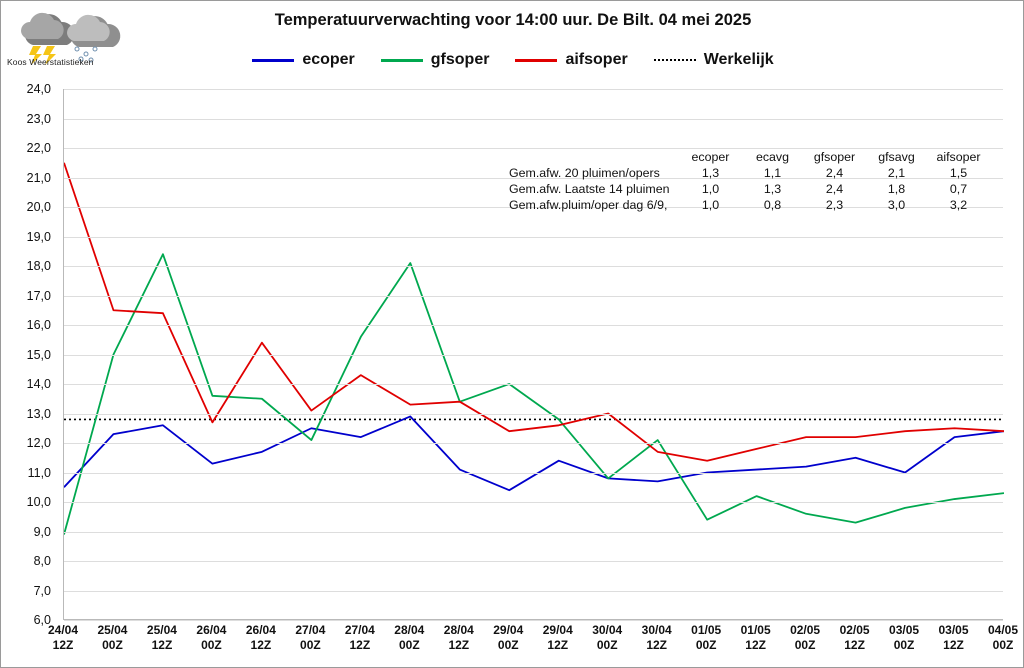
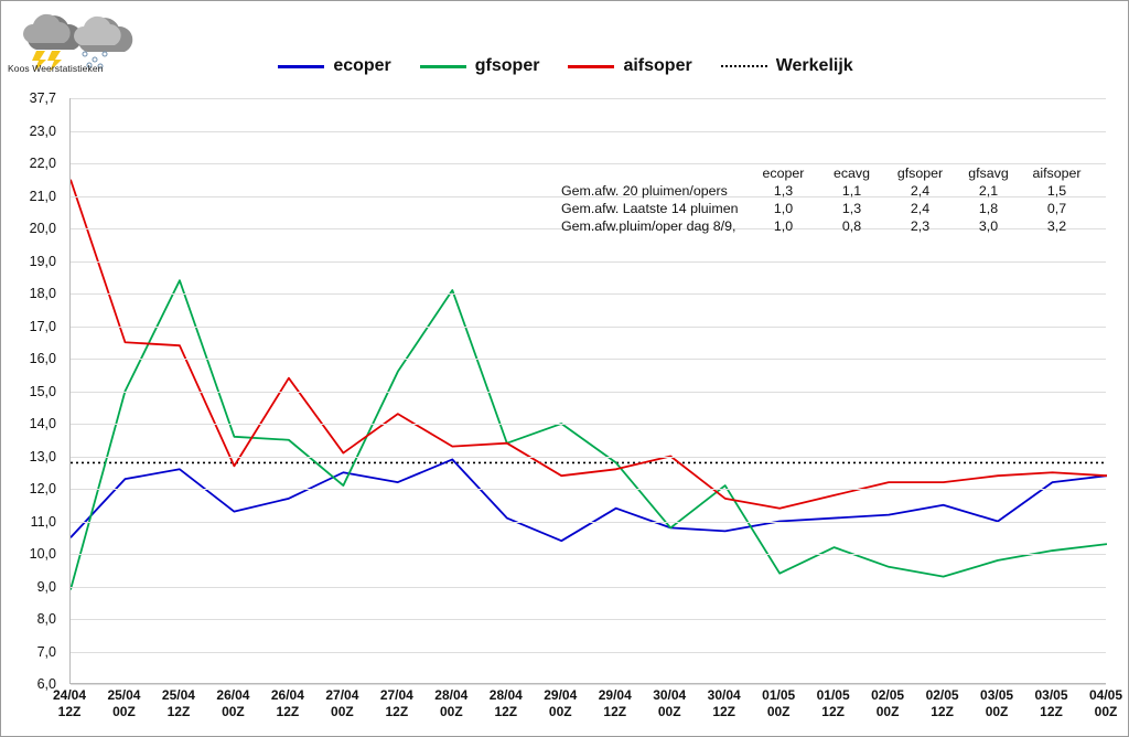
  Koos Weerstatistieken
- Temperatuurverwachting voor 14:00 uur. De Bilt. 04 mei 2025
  ecoper
  gfsoper
  aifsoper
  Werkelijk
  6,0
  7,0
  8,0
  9,0
  10,0
  11,0
  12,0
  13,0
  14,0
  15,0
  16,0
  17,0
  18,0
  19,0
  20,0
  21,0
  22,0
  23,0
- 24,0
+ 37,7
  24/04
  12Z
  25/04
  00Z
  25/04
  12Z
  26/04
  00Z
  26/04
  12Z
  27/04
  00Z
  27/04
  12Z
  28/04
  00Z
  28/04
  12Z
  29/04
  00Z
  29/04
  12Z
  30/04
  00Z
  30/04
  12Z
  01/05
  00Z
  01/05
  12Z
  02/05
  00Z
  02/05
  12Z
  03/05
  00Z
  03/05
  12Z
  04/05
  00Z
  	ecoper	ecavg	gfsoper	gfsavg	aifsoper
  Gem.afw. 20 pluimen/opers	1,3	1,1	2,4	2,1	1,5
  Gem.afw. Laatste 14 pluimen	1,0	1,3	2,4	1,8	0,7
- Gem.afw.pluim/oper dag 6/9,	1,0	0,8	2,3	3,0	3,2
+ Gem.afw.pluim/oper dag 8/9,	1,0	0,8	2,3	3,0	3,2
